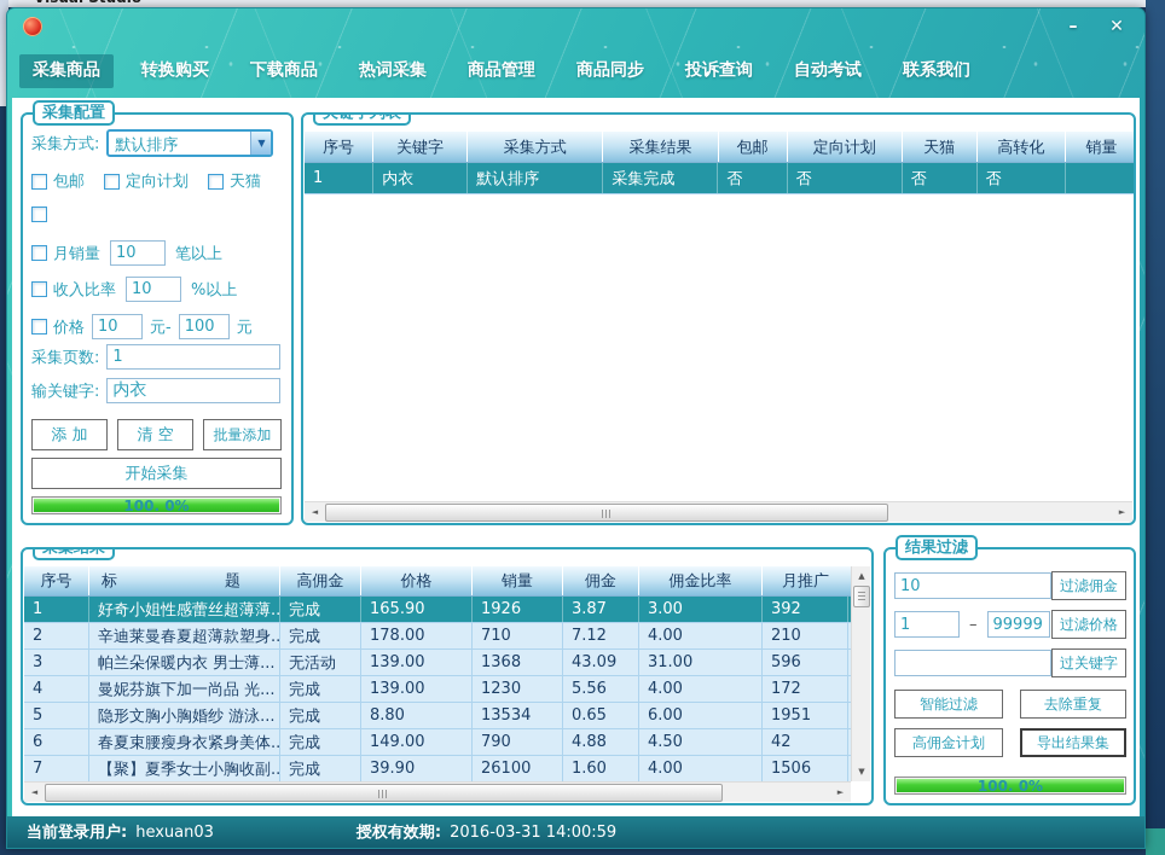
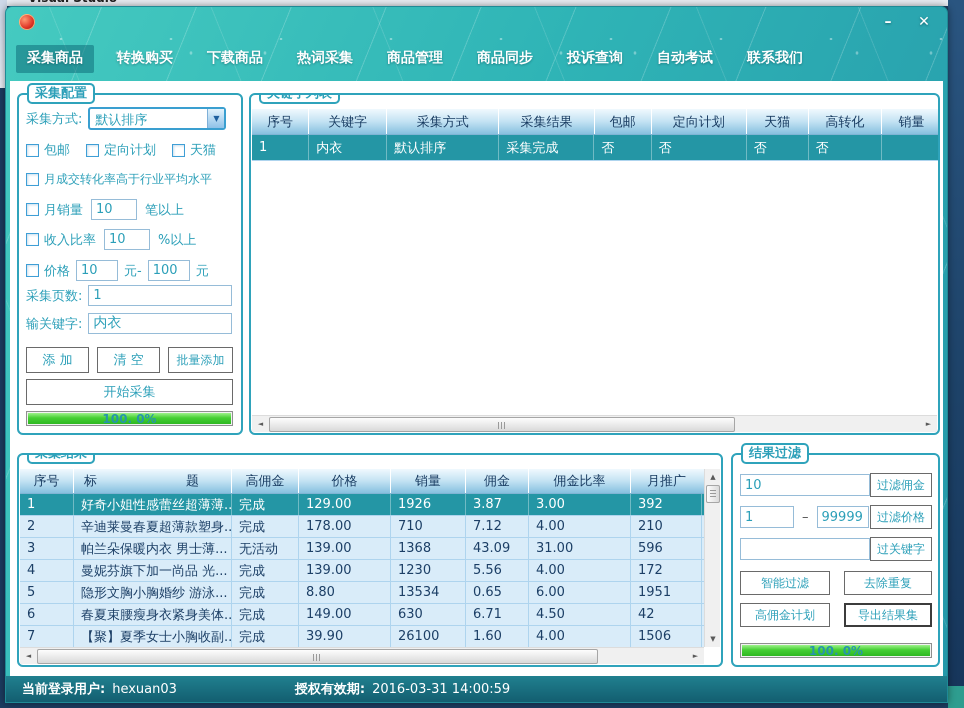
  –
  ✕
  采集商品
  转换购买
  下载商品
  热词采集
  商品管理
  商品同步
  投诉查询
  自动考试
  联系我们
  采集配置
  采集方式:
  默认排序
  ▼
  包邮
  定向计划
  天猫
+ 月成交转化率高于行业平均水平
  月销量
  10
  笔以上
  收入比率
  10
  %以上
  价格
  10
  元-
  100
  元
  采集页数:
  1
  输关键字:
  内衣
  添 加
  清 空
  批量添加
  开始采集
  100. 0%
  序号
  关键字
  采集方式
  采集结果
  包邮
  定向计划
  天猫
  高转化
  销量
  1
  内衣
  默认排序
  采集完成
  否
  否
  否
  否
  ◄
  ►
  序号
  标
  题
  高佣金
  价格
  销量
  佣金
  佣金比率
  月推广
  1
  好奇小姐性感蕾丝超薄薄..
  完成
- 165.90
+ 129.00
  1926
  3.87
  3.00
  392
  2
  辛迪莱曼春夏超薄款塑身..
  完成
  178.00
  710
  7.12
  4.00
  210
  3
  帕兰朵保暖内衣 男士薄...
  无活动
  139.00
  1368
  43.09
  31.00
  596
  4
  曼妮芬旗下加一尚品 光...
  完成
  139.00
  1230
  5.56
  4.00
  172
  5
  隐形文胸小胸婚纱 游泳...
  完成
  8.80
  13534
  0.65
  6.00
  1951
  6
  春夏束腰瘦身衣紧身美体..
  完成
  149.00
- 790
+ 630
- 4.88
+ 6.71
  4.50
  42
  7
  【聚】夏季女士小胸收副..
  完成
  39.90
  26100
  1.60
  4.00
  1506
  ▲
  ▼
  ◄
  ►
  结果过滤
  10
  过滤佣金
  1
  –
  99999
  过滤价格
  过关键字
  智能过滤
  去除重复
  高佣金计划
  导出结果集
  100. 0%
  当前登录用户:
  hexuan03
  授权有效期:
  2016-03-31 14:00:59
